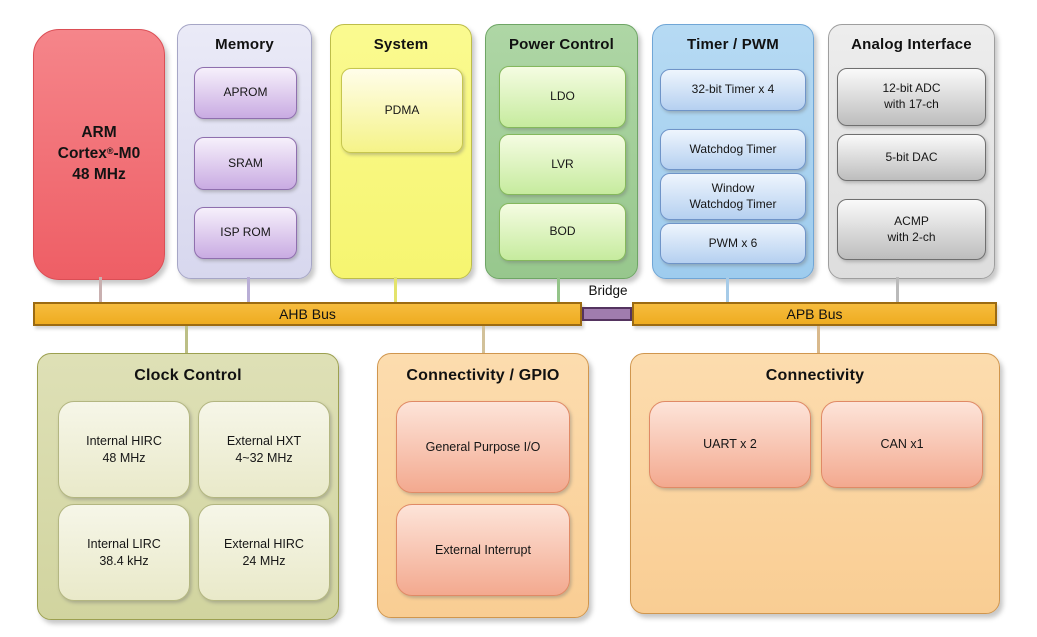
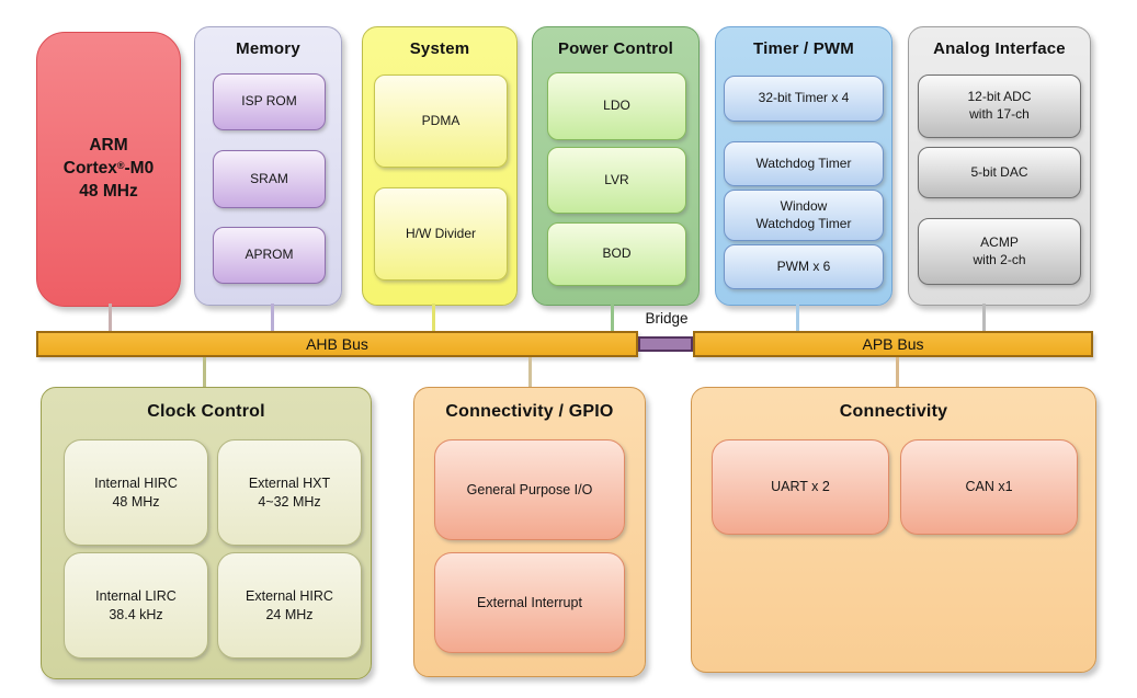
  ARM
  Cortex®-M0
  48 MHz
  Memory
- APROM
+ ISP ROM
  SRAM
- ISP ROM
+ APROM
  System
  PDMA
+ H/W Divider
  Power Control
  LDO
  LVR
  BOD
  Timer / PWM
  32-bit Timer x 4
  Watchdog Timer
  Window
  Watchdog Timer
  PWM x 6
  Analog Interface
  12-bit ADC
  with 17-ch
  5-bit DAC
  ACMP
  with 2-ch
  AHB Bus
  Bridge
  APB Bus
  Clock Control
  Internal HIRC
  48 MHz
  External HXT
  4~32 MHz
  Internal LIRC
  38.4 kHz
  External HIRC
  24 MHz
  Connectivity / GPIO
  General Purpose I/O
  External Interrupt
  Connectivity
  UART x 2
  CAN x1
